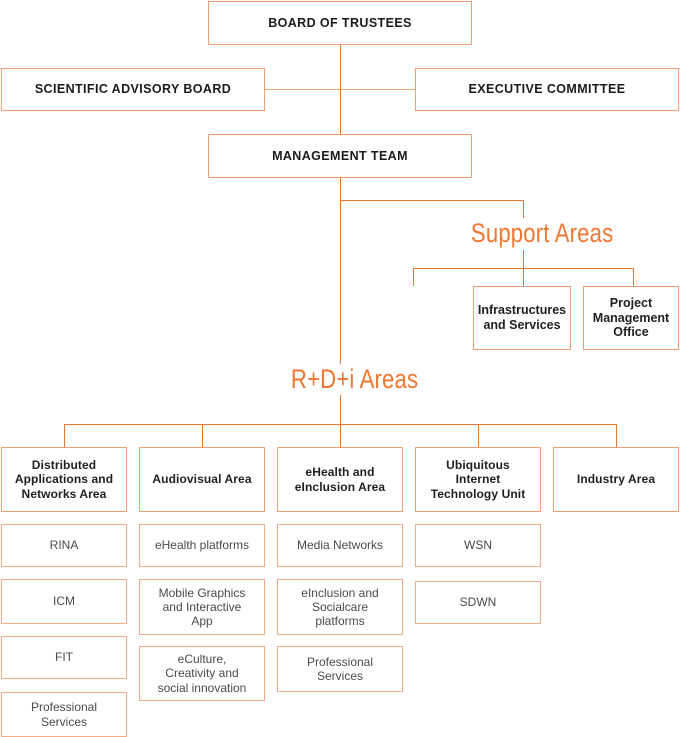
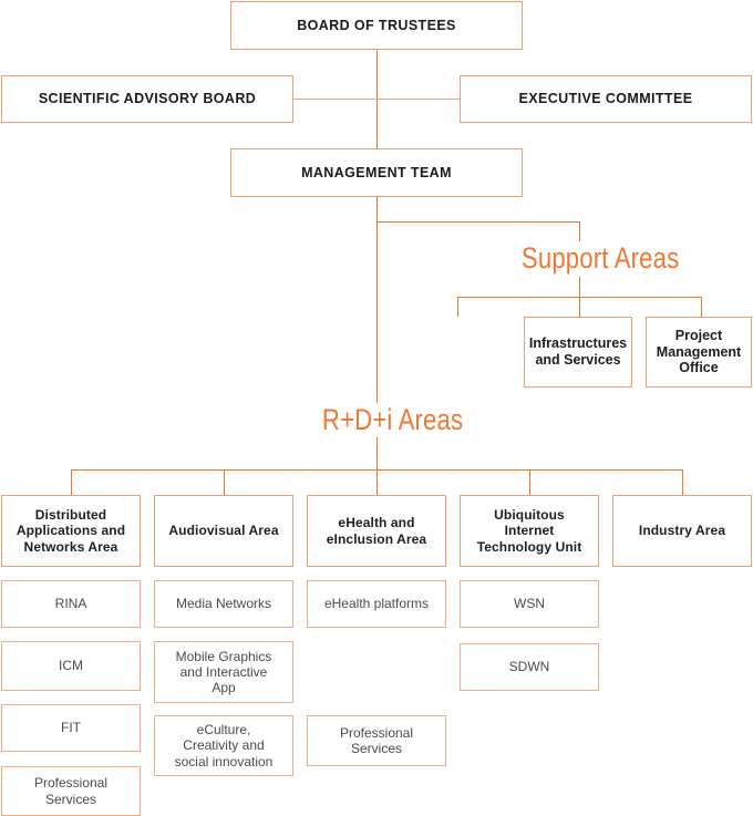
  BOARD OF TRUSTEES
  SCIENTIFIC ADVISORY BOARD
  EXECUTIVE COMMITTEE
  MANAGEMENT TEAM
  Support Areas
  Infrastructures
  and Services
  Project
  Management
  Office
  R+D+i Areas
  Distributed
  Applications and
  Networks Area
  Audiovisual Area
  eHealth and
  eInclusion Area
  Ubiquitous
  Internet
  Technology Unit
  Industry Area
  RINA
  ICM
  FIT
  Professional
  Services
- eHealth platforms
+ Media Networks
  Mobile Graphics
  and Interactive
  App
  eCulture,
  Creativity and
  social innovation
- Media Networks
+ eHealth platforms
- eInclusion and
- Socialcare
- platforms
  Professional
  Services
  WSN
  SDWN
